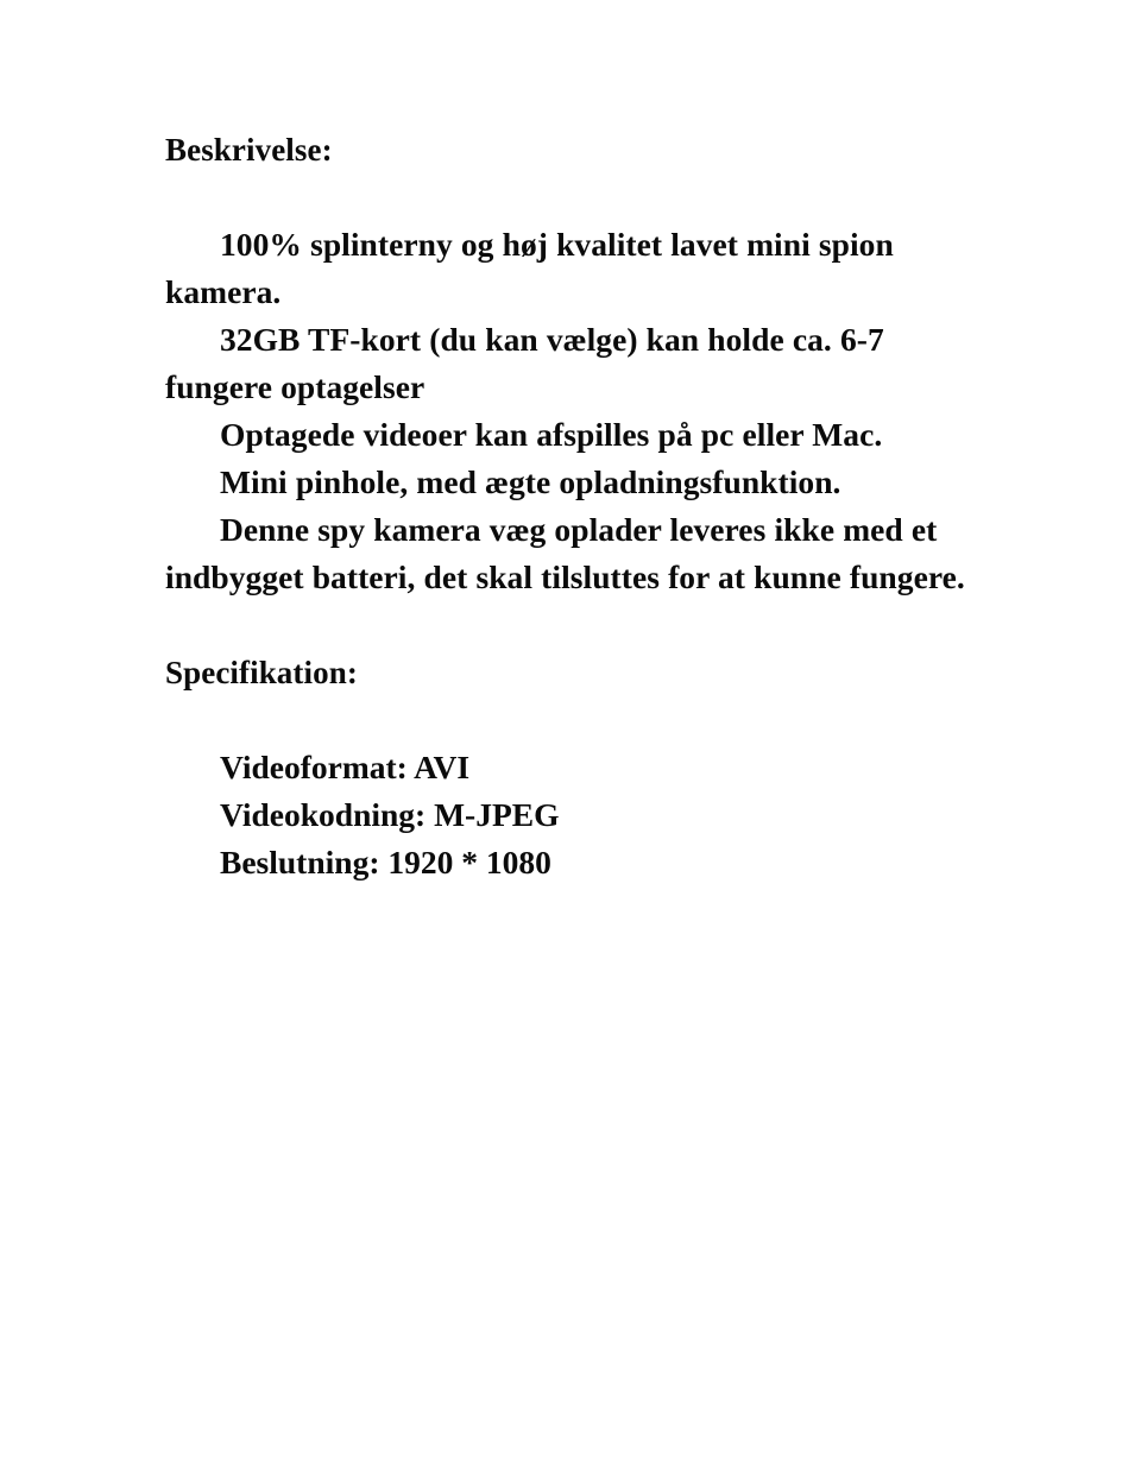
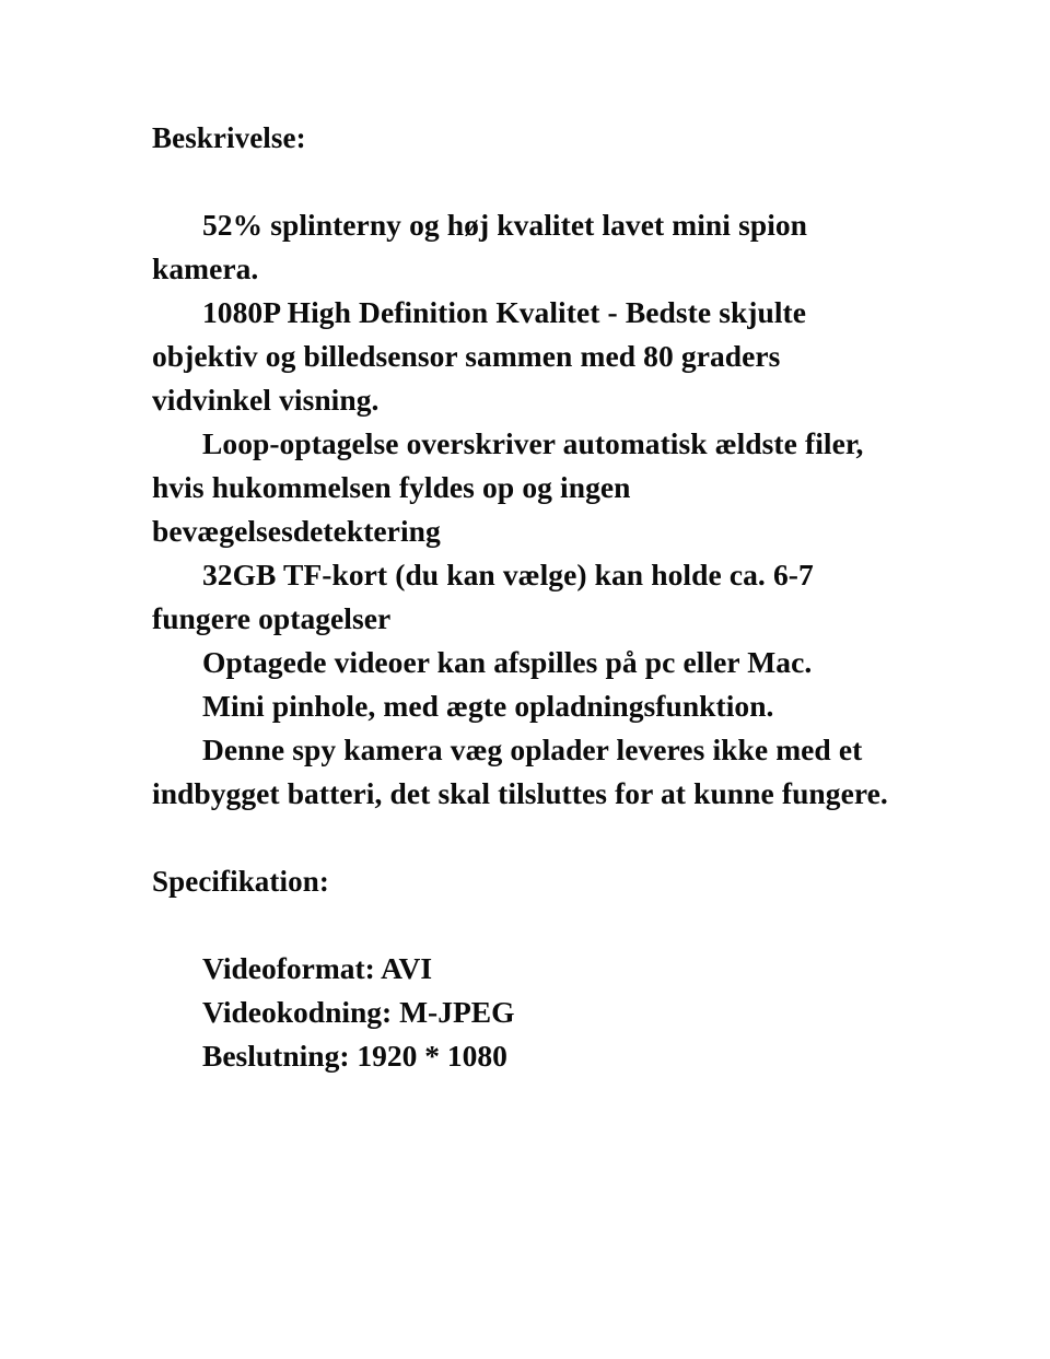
  Beskrivelse:
- 100% splinterny og høj kvalitet lavet mini spion kamera.
+ 52% splinterny og høj kvalitet lavet mini spion kamera.
+ 1080P High Definition Kvalitet - Bedste skjulte objektiv og billedsensor sammen med 80 graders vidvinkel visning.
+ Loop-optagelse overskriver automatisk ældste filer, hvis hukommelsen fyldes op og ingen bevægelsesdetektering
  32GB TF-kort (du kan vælge) kan holde ca. 6-7 fungere optagelser
  Optagede videoer kan afspilles på pc eller Mac.
  Mini pinhole, med ægte opladningsfunktion.
  Denne spy kamera væg oplader leveres ikke med et indbygget batteri, det skal tilsluttes for at kunne fungere.
  Specifikation:
  Videoformat: AVI
  Videokodning: M-JPEG
  Beslutning: 1920 * 1080
